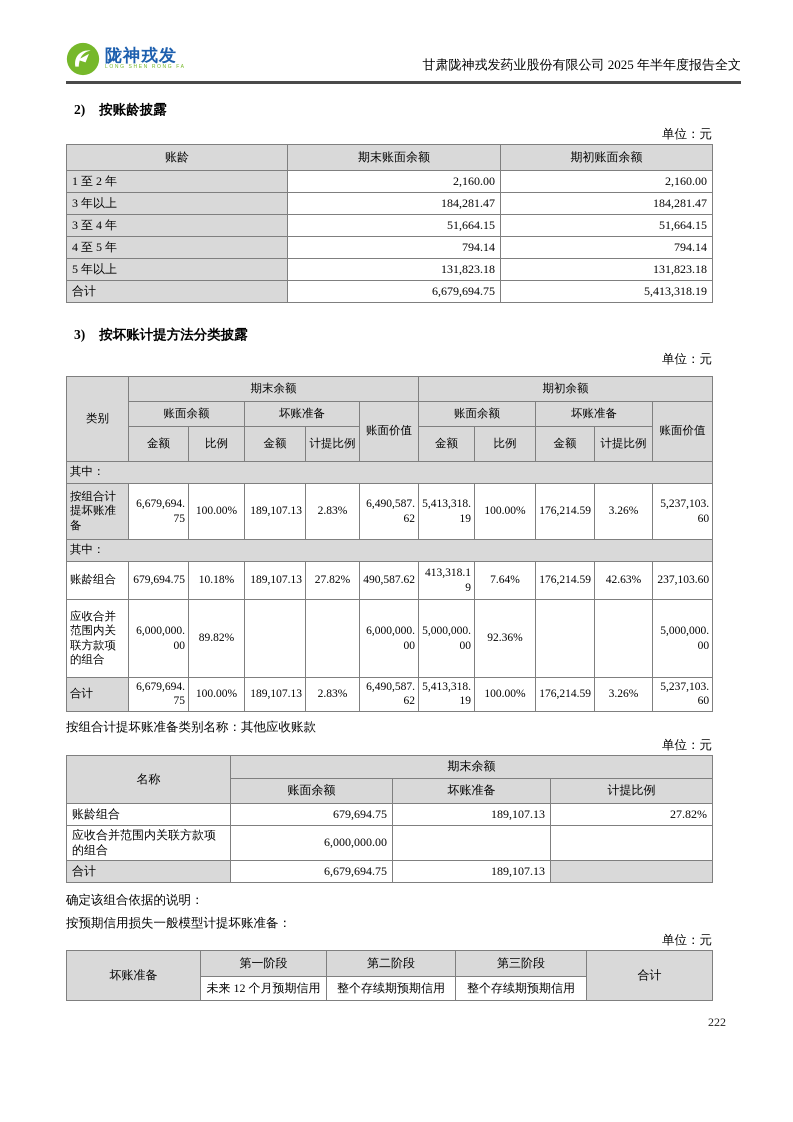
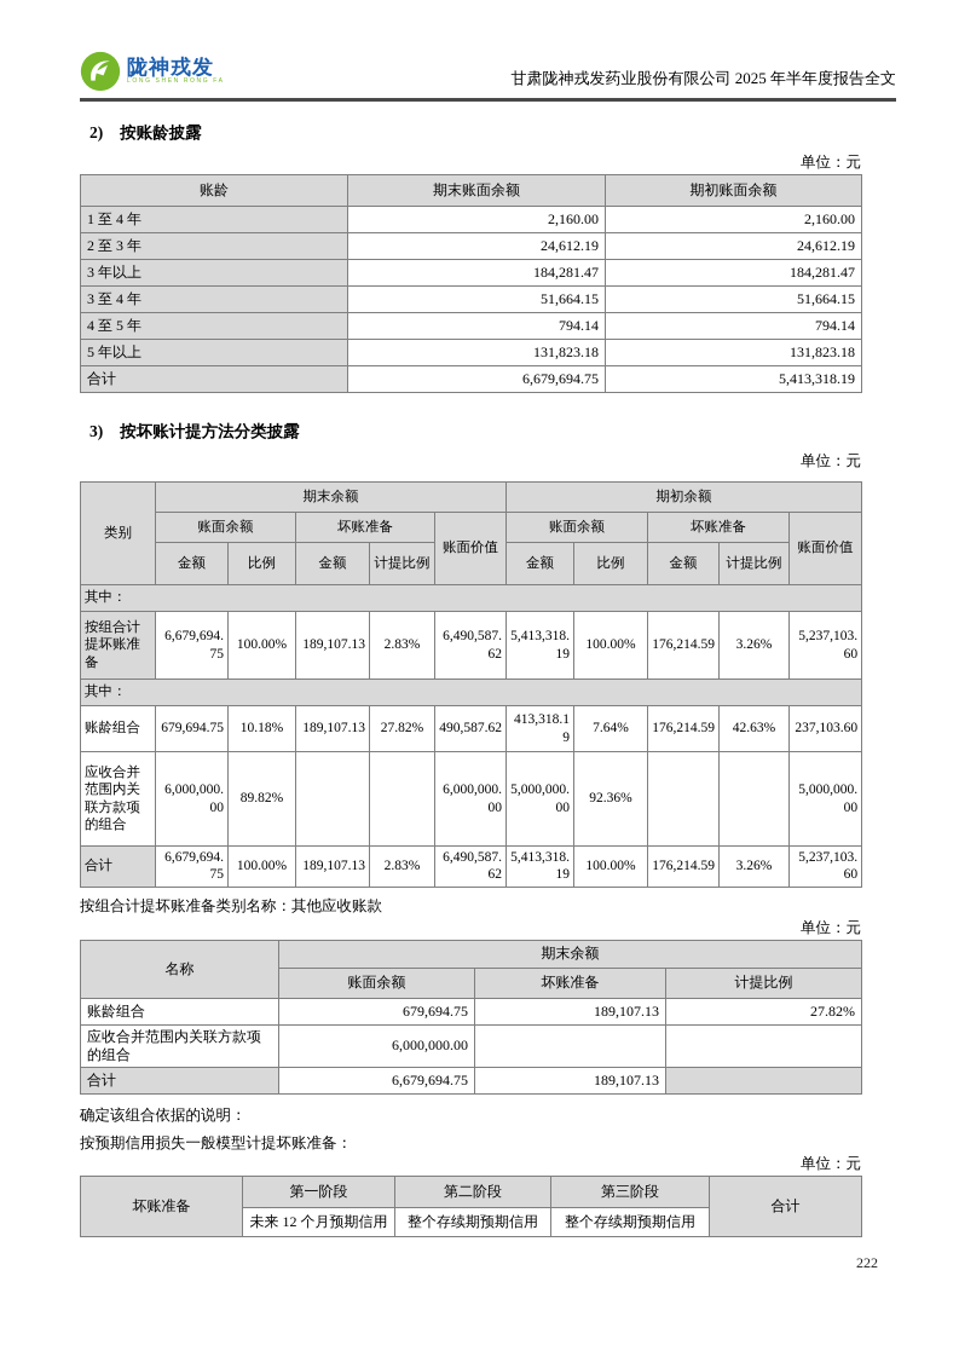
  陇神戎发
  甘肃陇神戎发药业股份有限公司 2025 年半年度报告全文
  2) 按账龄披露
  单位：元
  账龄	期末账面余额	期初账面余额
- 1 至 2 年	2,160.00	2,160.00
+ 1 至 4 年	2,160.00	2,160.00
+ 2 至 3 年	24,612.19	24,612.19
  3 年以上	184,281.47	184,281.47
  3 至 4 年	51,664.15	51,664.15
  4 至 5 年	794.14	794.14
  5 年以上	131,823.18	131,823.18
  合计	6,679,694.75	5,413,318.19
  3) 按坏账计提方法分类披露
  单位：元
  类别	期末余额	期初余额
  账面余额	坏账准备	账面价值	账面余额	坏账准备	账面价值
  金额	比例	金额	计提比例	金额	比例	金额	计提比例
  其中：
  按组合计提坏账准备	6,679,694.75	100.00%	189,107.13	2.83%	6,490,587.62	5,413,318.19	100.00%	176,214.59	3.26%	5,237,103.60
  其中：
  账龄组合	679,694.75	10.18%	189,107.13	27.82%	490,587.62	413,318.19	7.64%	176,214.59	42.63%	237,103.60
  应收合并范围内关联方款项的组合	6,000,000.00	89.82%			6,000,000.00	5,000,000.00	92.36%			5,000,000.00
  合计	6,679,694.75	100.00%	189,107.13	2.83%	6,490,587.62	5,413,318.19	100.00%	176,214.59	3.26%	5,237,103.60
  按组合计提坏账准备类别名称：其他应收账款
  单位：元
  名称	期末余额
  账面余额	坏账准备	计提比例
  账龄组合	679,694.75	189,107.13	27.82%
  应收合并范围内关联方款项的组合	6,000,000.00
  合计	6,679,694.75	189,107.13
  确定该组合依据的说明：
  按预期信用损失一般模型计提坏账准备：
  单位：元
  坏账准备	第一阶段	第二阶段	第三阶段	合计
  未来 12 个月预期信用	整个存续期预期信用	整个存续期预期信用
  222
